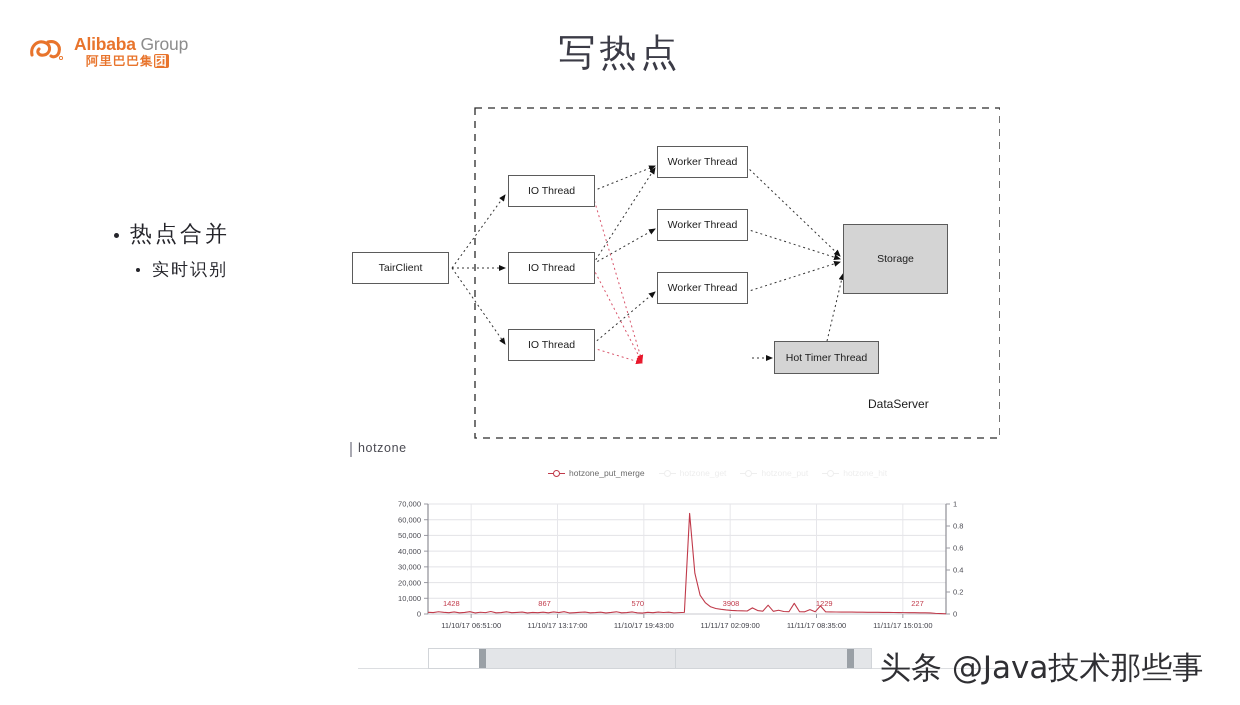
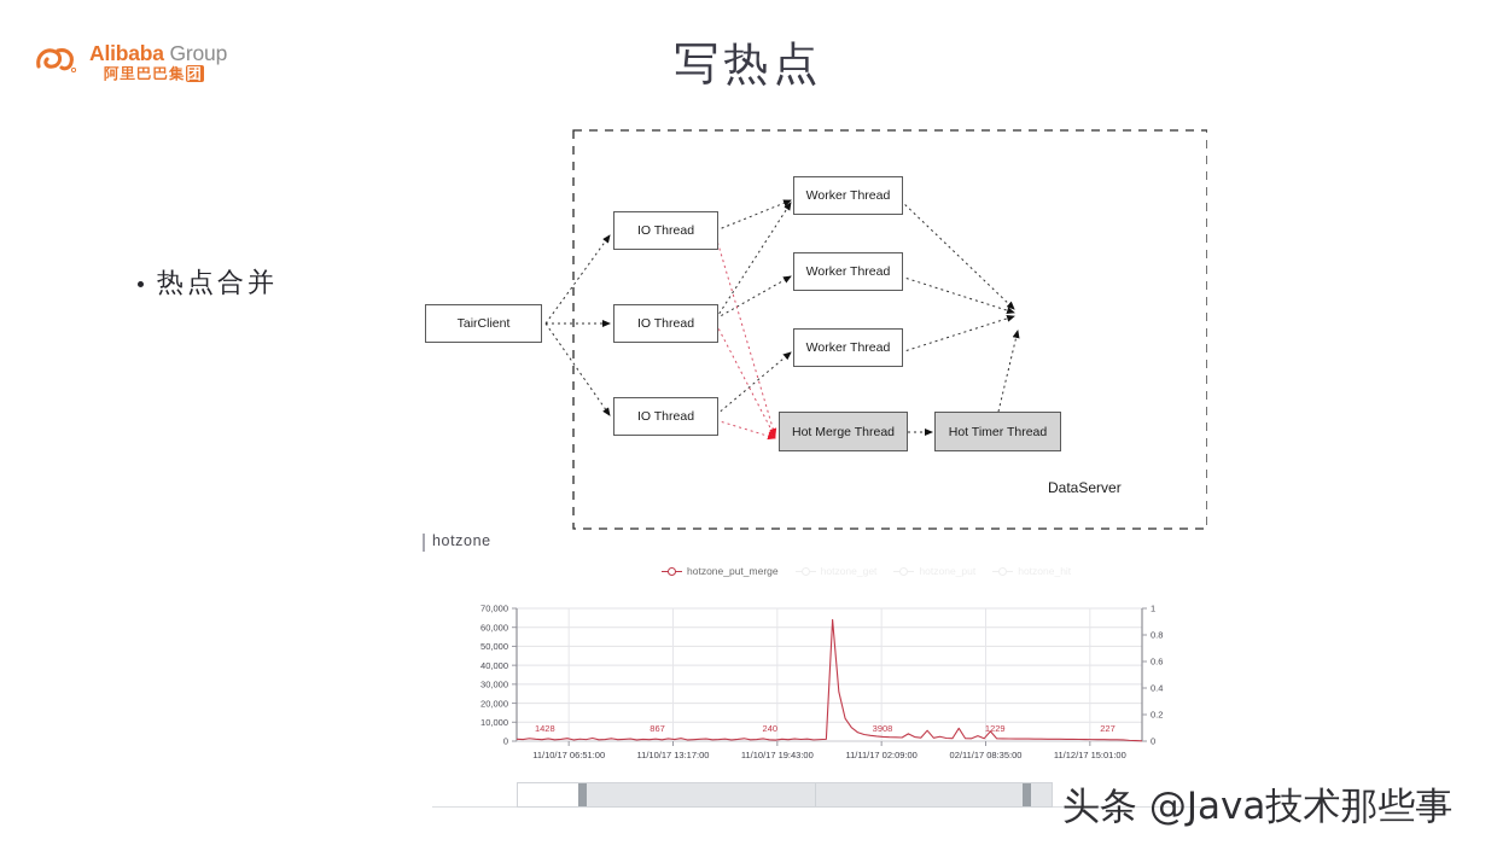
  Alibaba Group
  阿里巴巴集团
  写热点
  热点合并
- 实时识别
  DataServer
  TairClient
  IO Thread
  IO Thread
  IO Thread
  Worker Thread
  Worker Thread
  Worker Thread
+ Hot Merge Thread
  Hot Timer Thread
- Storage
  hotzone
  hotzone_put_merge
  0
  10,000
  20,000
  30,000
  40,000
  50,000
  60,000
  70,000
  0
  0.2
  0.4
  0.6
  0.8
  1
  11/10/17 06:51:00
  11/10/17 13:17:00
  11/10/17 19:43:00
  11/11/17 02:09:00
- 11/11/17 08:35:00
+ 02/11/17 08:35:00
- 11/11/17 15:01:00
+ 11/12/17 15:01:00
  1428
  867
- 570
+ 240
  3908
  1229
  227
  头条 @Java技术那些事
